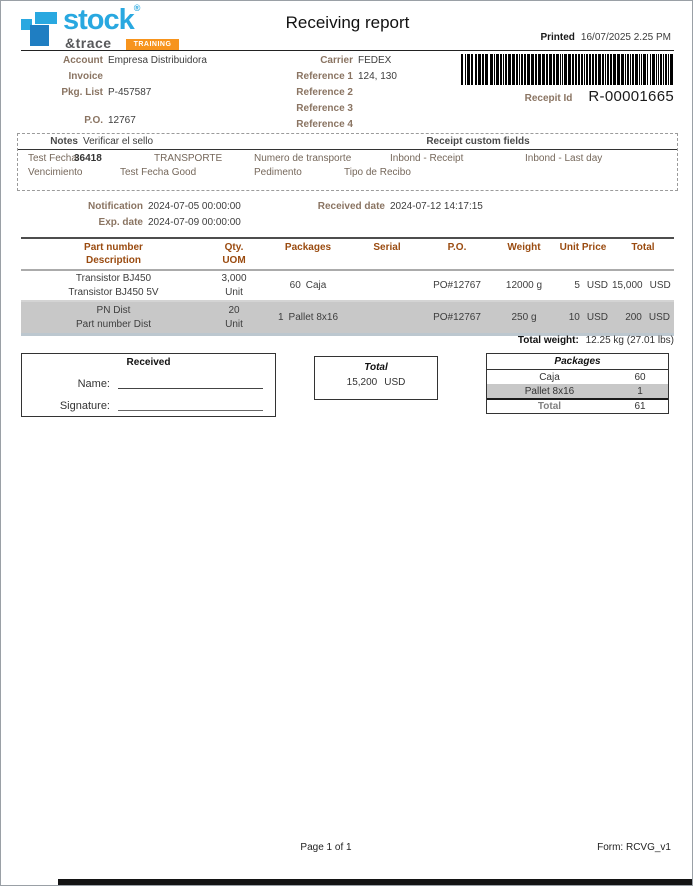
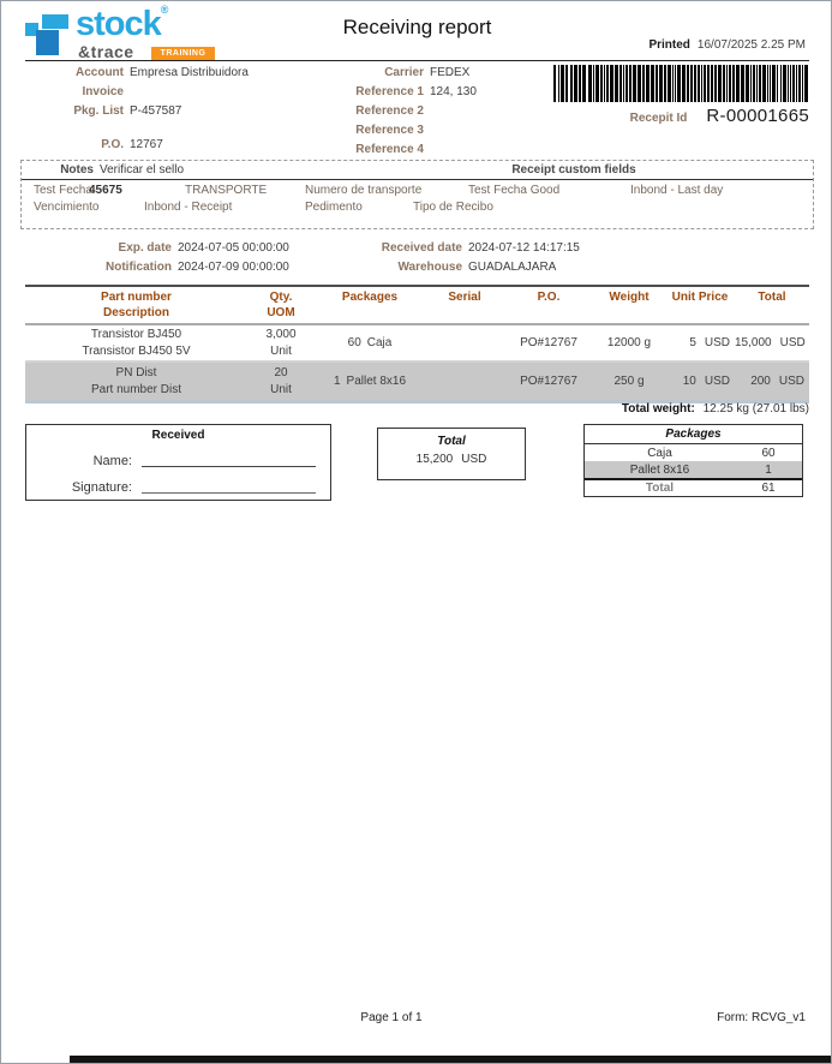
  stock®
  Receiving report
  Printed 16/07/2025 2.25 PM
  Account
  Empresa Distribuidora
  Invoice
  Pkg. List
  P-457587
  P.O.
  12767
  Carrier
  FEDEX
  Reference 1
  124, 130
  Reference 2
  Reference 3
  Reference 4
  Recepit Id
  R-00001665
  Notes
  Verificar el sello
  Receipt custom fields
  Test Fecha
- 36418
+ 45675
  TRANSPORTE
  Numero de transporte
- Inbond - Receipt
+ Test Fecha Good
  Inbond - Last day
  Vencimiento
- Test Fecha Good
+ Inbond - Receipt
  Pedimento
  Tipo de Recibo
- Notification
+ Exp. date
  2024-07-05 00:00:00
- Exp. date
+ Notification
  2024-07-09 00:00:00
  Received date
  2024-07-12 14:17:15
+ Warehouse
+ GUADALAJARA
  Part number
  Qty.
  Packages
  Serial
  P.O.
  Weight
  Unit Price
  Total
  Description
  UOM
  Transistor BJ450
  Transistor BJ450 5V
  3,000
  Unit
  60 Caja
  PO#12767
  12000 g
  5 USD
  15,000 USD
  PN Dist
  Part number Dist
  20
  Unit
  1 Pallet 8x16
  PO#12767
  250 g
  10 USD
  200 USD
  Total weight: 12.25 kg (27.01 lbs)
  Received
  Name:
  Signature:
  Total
  15,200 USD
  Packages
  Caja
  60
  Pallet 8x16
  1
  Total
  61
  Page 1 of 1
  Form: RCVG_v1
